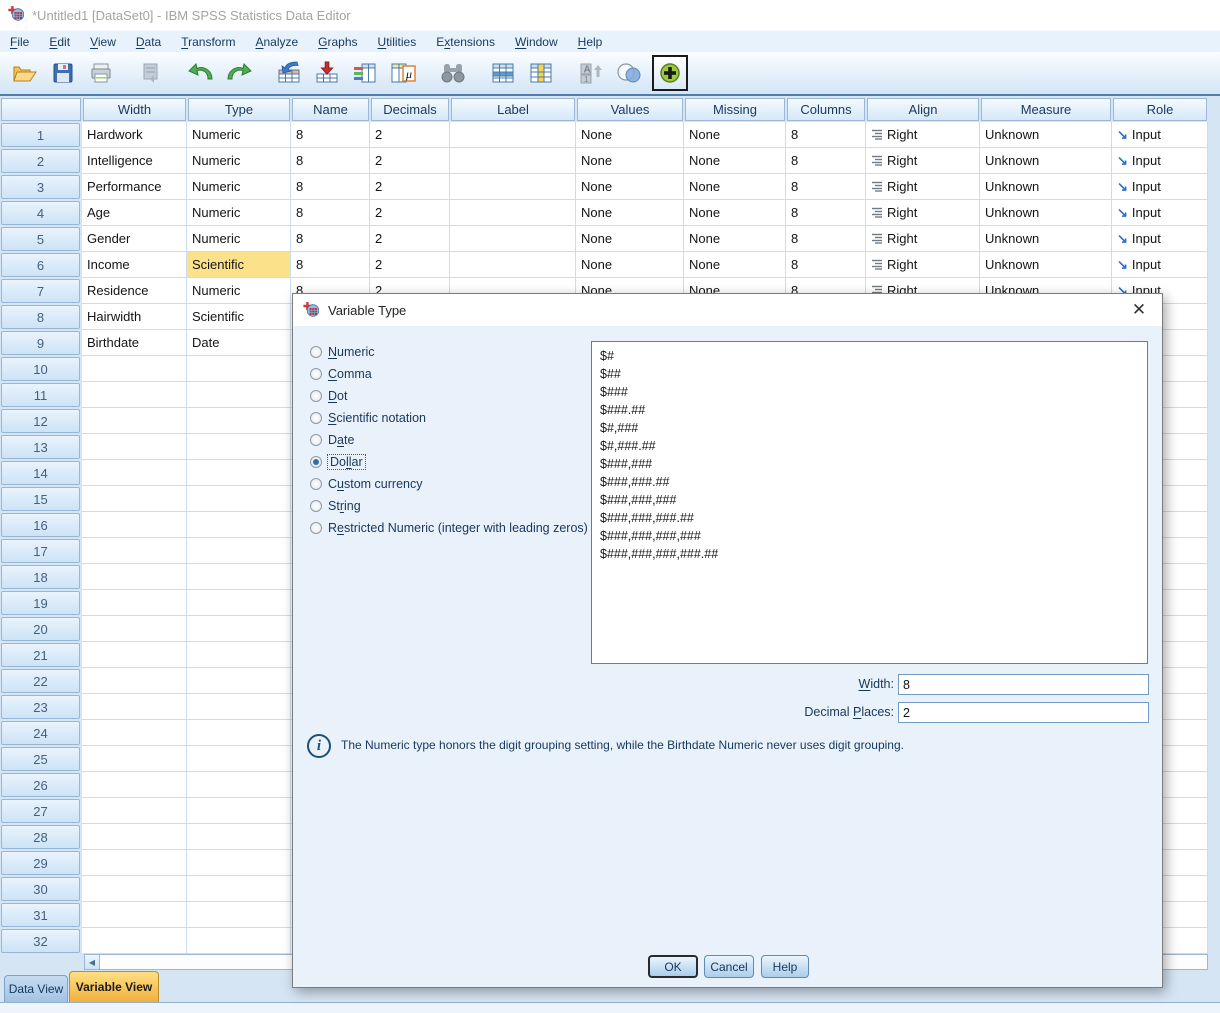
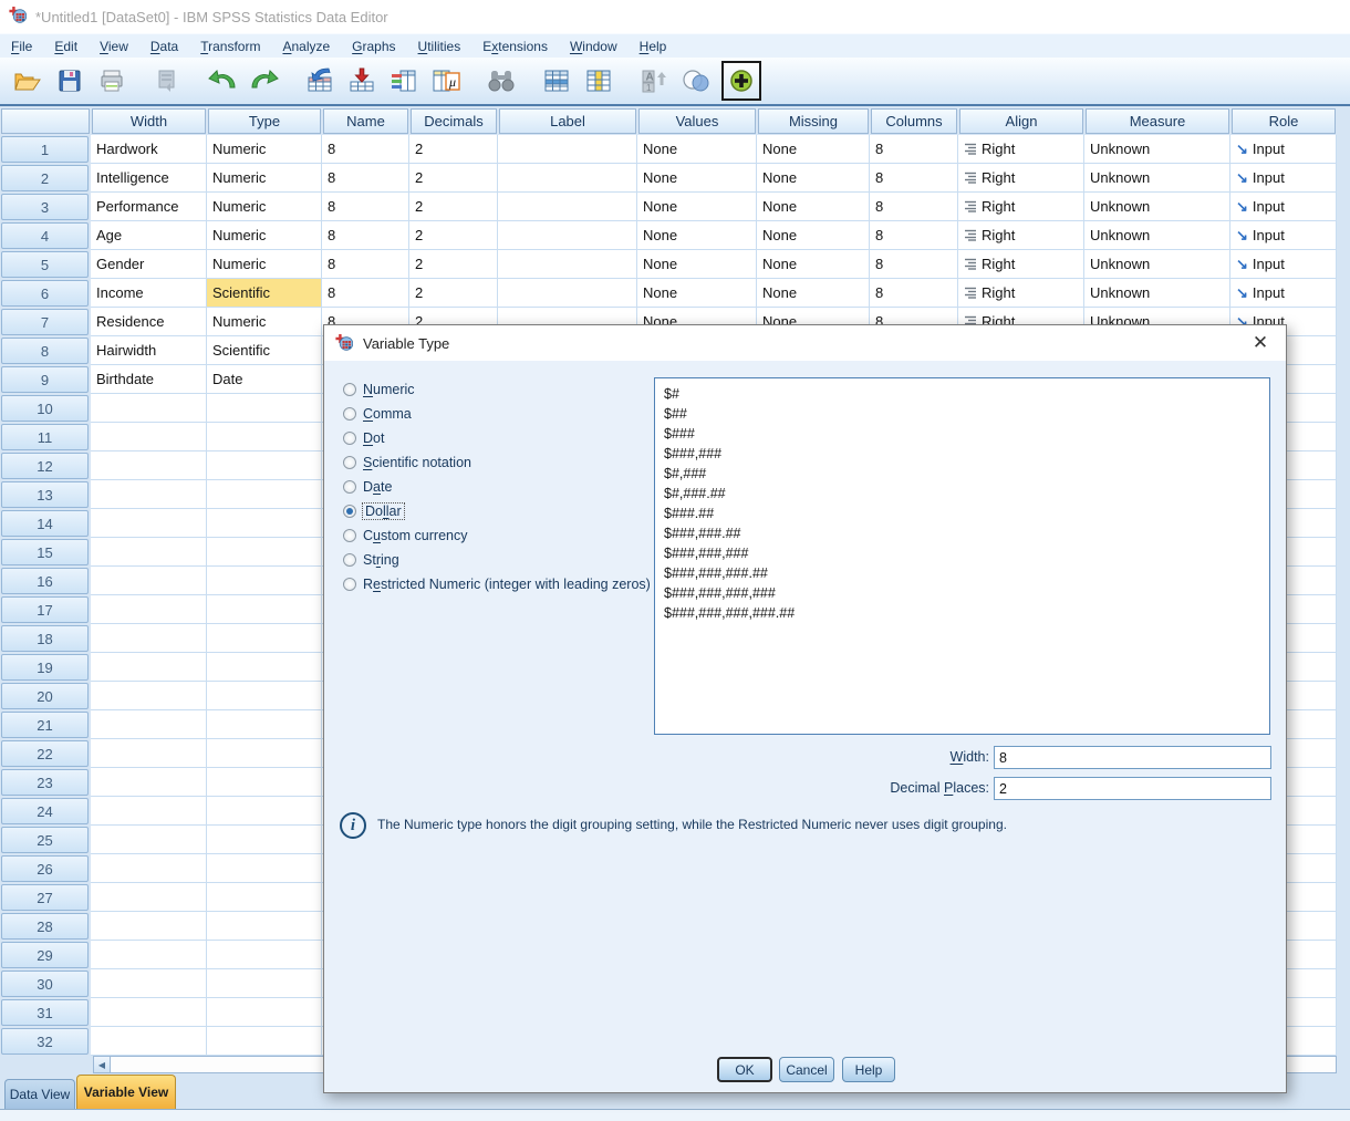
  *Untitled1 [DataSet0] - IBM SPSS Statistics Data Editor
  File
  Edit
  View
  Data
  Transform
  Analyze
  Graphs
  Utilities
  Extensions
  Window
  Help
  μ
  A
  1
  Width
  Type
  Name
  Decimals
  Label
  Values
  Missing
  Columns
  Align
  Measure
  Role
  1
  Hardwork
  Numeric
  8
  2
  None
  None
  8
  Right
  Unknown
  ↘
  Input
  2
  Intelligence
  Numeric
  8
  2
  None
  None
  8
  Right
  Unknown
  ↘
  Input
  3
  Performance
  Numeric
  8
  2
  None
  None
  8
  Right
  Unknown
  ↘
  Input
  4
  Age
  Numeric
  8
  2
  None
  None
  8
  Right
  Unknown
  ↘
  Input
  5
  Gender
  Numeric
  8
  2
  None
  None
  8
  Right
  Unknown
  ↘
  Input
  6
  Income
  Scientific
  8
  2
  None
  None
  8
  Right
  Unknown
  ↘
  Input
  7
  Residence
  Numeric
  8
  2
  None
  None
  8
  Right
  Unknown
  ↘
  Input
  8
  Hairwidth
  Scientific
  9
  Birthdate
  Date
  10
  11
  12
  13
  14
  15
  16
  17
  18
  19
  20
  21
  22
  23
  24
  25
  26
  27
  28
  29
  30
  31
  32
  ◀
  Data View
  Variable View
  Variable Type
  ✕
  Numeric
  Comma
  Dot
  Scientific notation
  Date
  Dollar
  Custom currency
  String
  Restricted Numeric (integer with leading zeros)
  $#
  $##
  $###
- $###.##
+ $###,###
  $#,###
  $#,###.##
- $###,###
+ $###.##
  $###,###.##
  $###,###,###
  $###,###,###.##
  $###,###,###,###
  $###,###,###,###.##
  Width:
  8
  Decimal Places:
  2
  i
- The Numeric type honors the digit grouping setting, while the Birthdate Numeric never uses digit grouping.
+ The Numeric type honors the digit grouping setting, while the Restricted Numeric never uses digit grouping.
  OK
  Cancel
  Help
